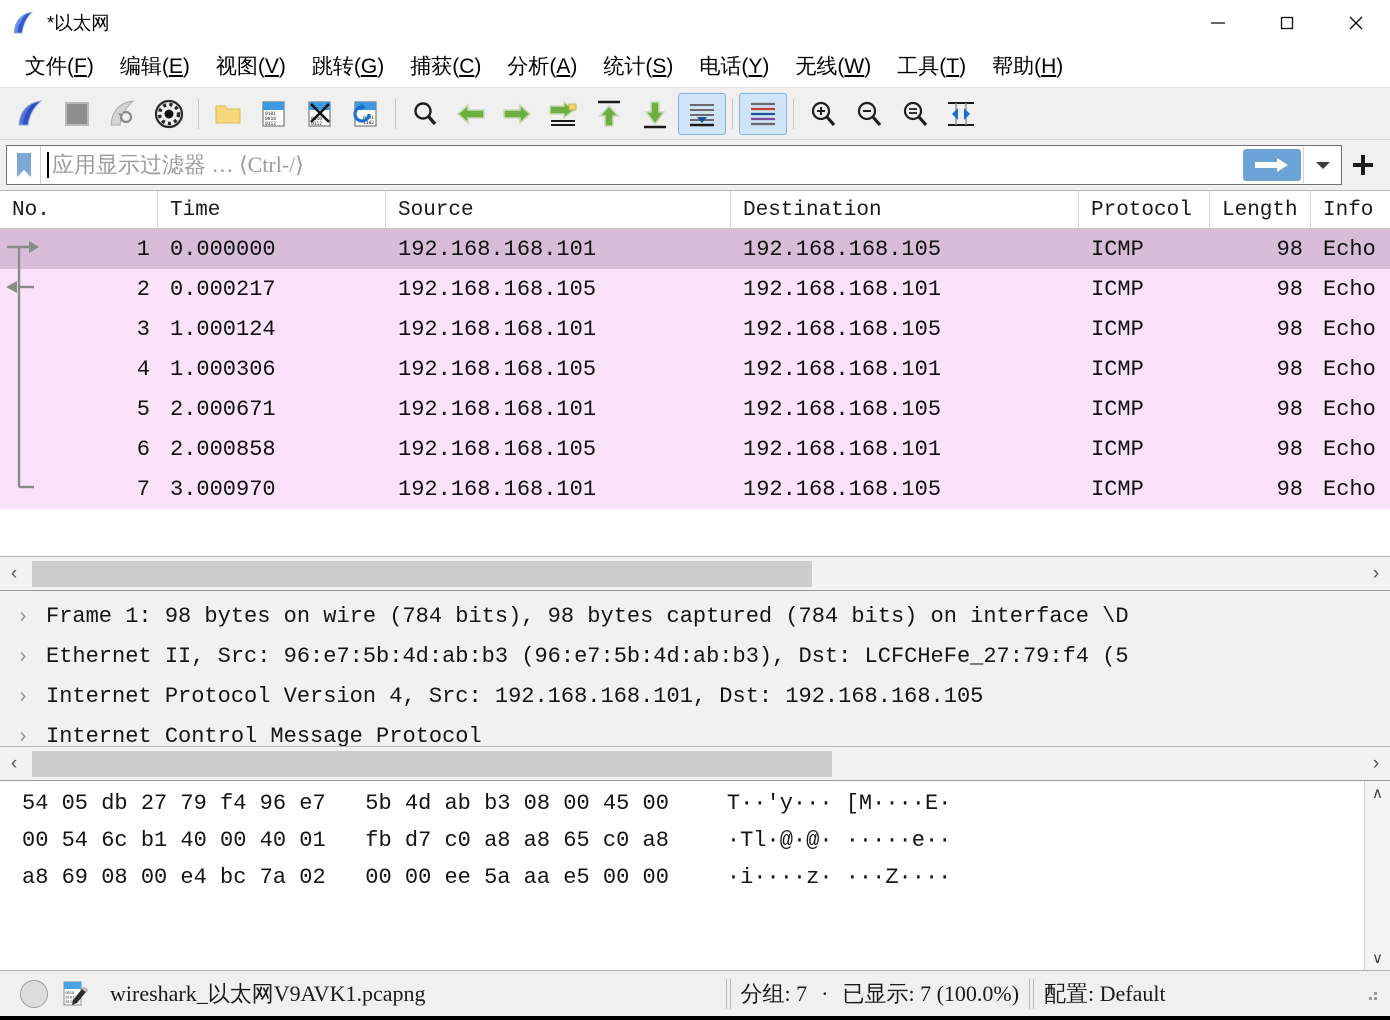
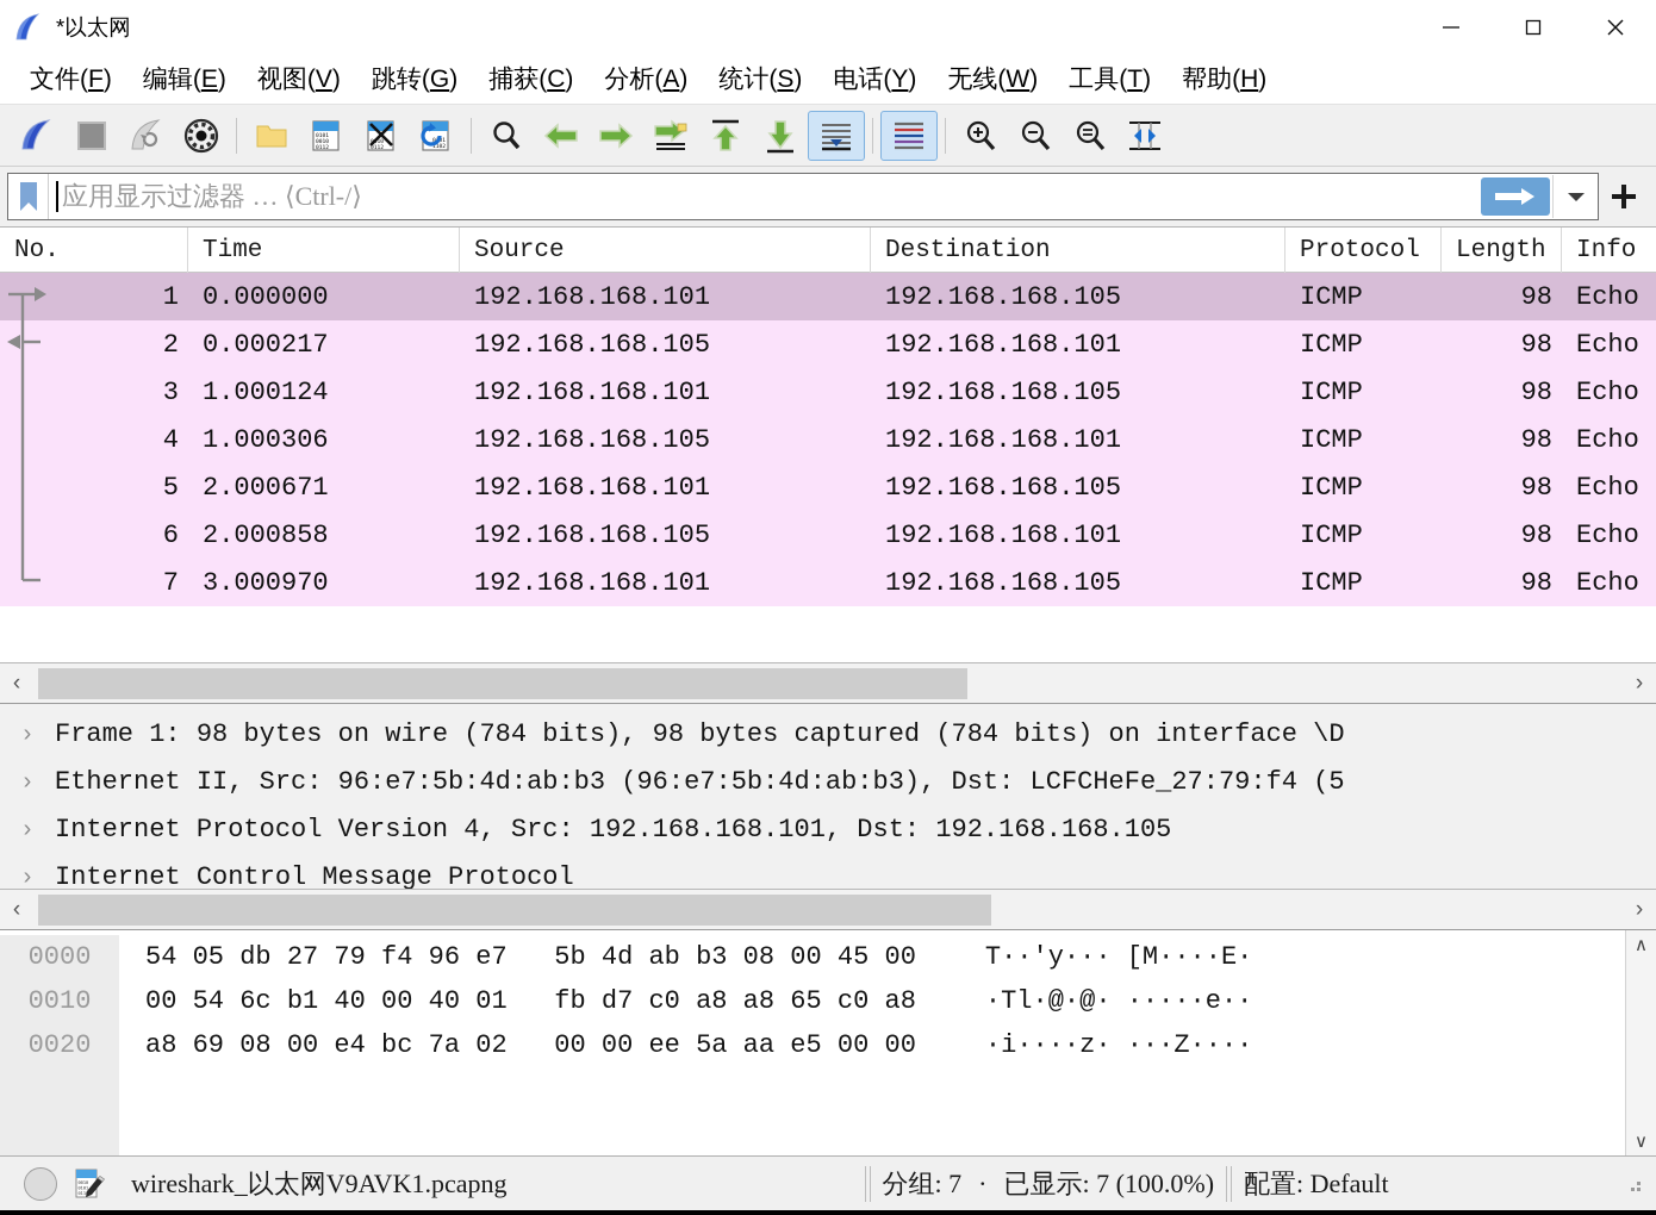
  *以太网
  文件(F)
  编辑(E)
  视图(V)
  跳转(G)
  捕获(C)
  分析(A)
  统计(S)
  电话(Y)
  无线(W)
  工具(T)
  帮助(H)
  应用显示过滤器 … ⟨Ctrl-/⟩
  No.
  Time
  Source
  Destination
  Protocol
  Length
  Info
  1
  0.000000
  192.168.168.101
  192.168.168.105
  ICMP
  98
  Echo
  2
  0.000217
  192.168.168.105
  192.168.168.101
  ICMP
  98
  Echo
  3
  1.000124
  192.168.168.101
  192.168.168.105
  ICMP
  98
  Echo
  4
  1.000306
  192.168.168.105
  192.168.168.101
  ICMP
  98
  Echo
  5
  2.000671
  192.168.168.101
  192.168.168.105
  ICMP
  98
  Echo
  6
  2.000858
  192.168.168.105
  192.168.168.101
  ICMP
  98
  Echo
  7
  3.000970
  192.168.168.101
  192.168.168.105
  ICMP
  98
  Echo
  ‹
  ›
  ›
  Frame 1: 98 bytes on wire (784 bits), 98 bytes captured (784 bits) on interface \D
  ›
  Ethernet II, Src: 96:e7:5b:4d:ab:b3 (96:e7:5b:4d:ab:b3), Dst: LCFCHeFe_27:79:f4 (5
  ›
  Internet Protocol Version 4, Src: 192.168.168.101, Dst: 192.168.168.105
  ›
  Internet Control Message Protocol
  ‹
  ›
+ 0000
+ 0010
+ 0020
  54 05 db 27 79 f4 96 e7 5b 4d ab b3 08 00 45 00
  00 54 6c b1 40 00 40 01 fb d7 c0 a8 a8 65 c0 a8
  a8 69 08 00 e4 bc 7a 02 00 00 ee 5a aa e5 00 00
  T··'y··· [M····E·
  ·Tl·@·@· ·····e··
  ·i····z· ···Z····
  ∧
  ∨
  wireshark_以太网V9AVK1.pcapng
  分组: 7
  ·
  已显示: 7 (100.0%)
  配置: Default
